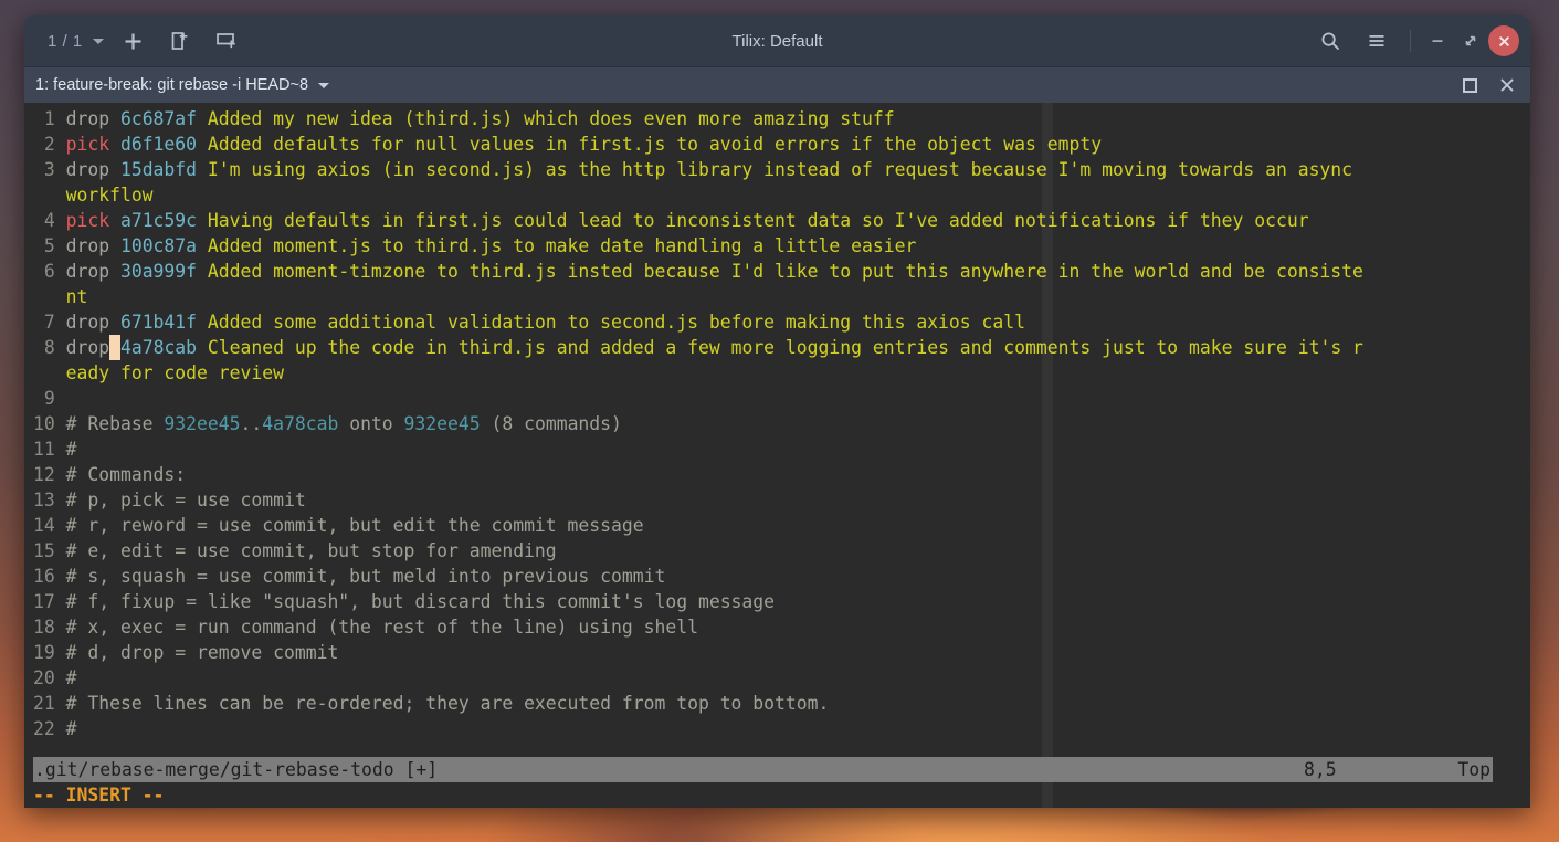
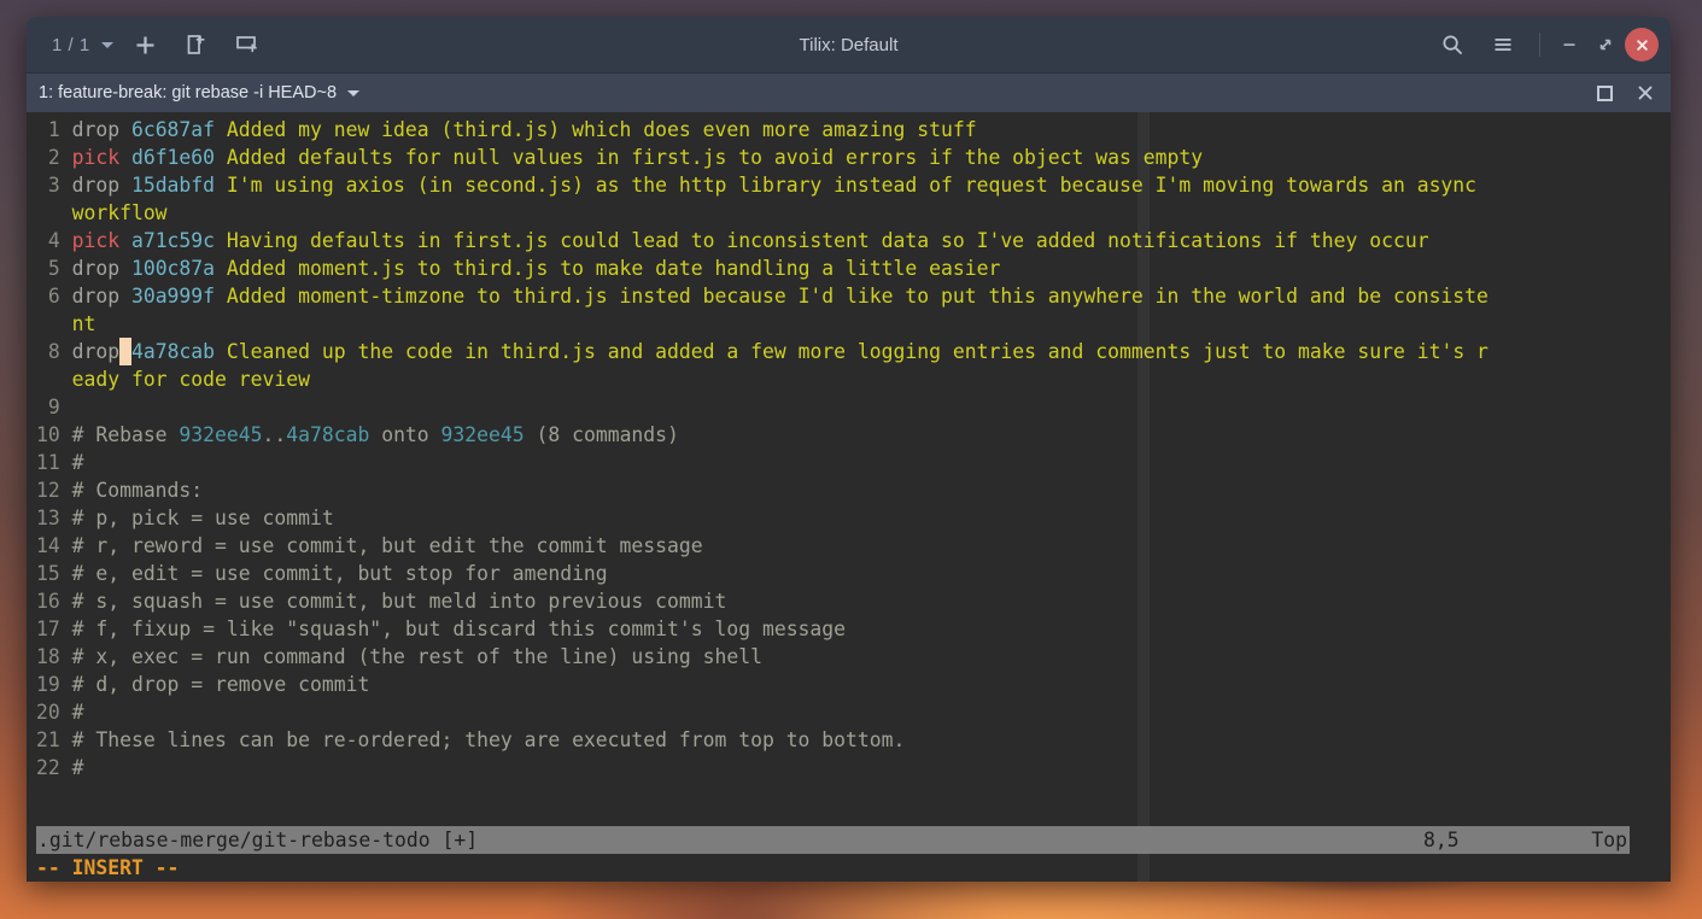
  1 / 1
  Tilix: Default
  1: feature-break: git rebase -i HEAD~8
  1 drop 6c687af Added my new idea (third.js) which does even more amazing stuff
  2 pick d6f1e60 Added defaults for null values in first.js to avoid errors if the object was empty
  3 drop 15dabfd I'm using axios (in second.js) as the http library instead of request because I'm moving towards an async
  workflow
  4 pick a71c59c Having defaults in first.js could lead to inconsistent data so I've added notifications if they occur
  5 drop 100c87a Added moment.js to third.js to make date handling a little easier
  6 drop 30a999f Added moment-timzone to third.js insted because I'd like to put this anywhere in the world and be consiste
  nt
- 7 drop 671b41f Added some additional validation to second.js before making this axios call
  8 drop 4a78cab Cleaned up the code in third.js and added a few more logging entries and comments just to make sure it's r
  eady for code review
  9
  10 # Rebase 932ee45..4a78cab onto 932ee45 (8 commands)
  11 #
  12 # Commands:
  13 # p, pick = use commit
  14 # r, reword = use commit, but edit the commit message
  15 # e, edit = use commit, but stop for amending
  16 # s, squash = use commit, but meld into previous commit
  17 # f, fixup = like "squash", but discard this commit's log message
  18 # x, exec = run command (the rest of the line) using shell
  19 # d, drop = remove commit
  20 #
  21 # These lines can be re-ordered; they are executed from top to bottom.
  22 #
  .git/rebase-merge/git-rebase-todo [+]
  8,5
  Top
  -- INSERT --
